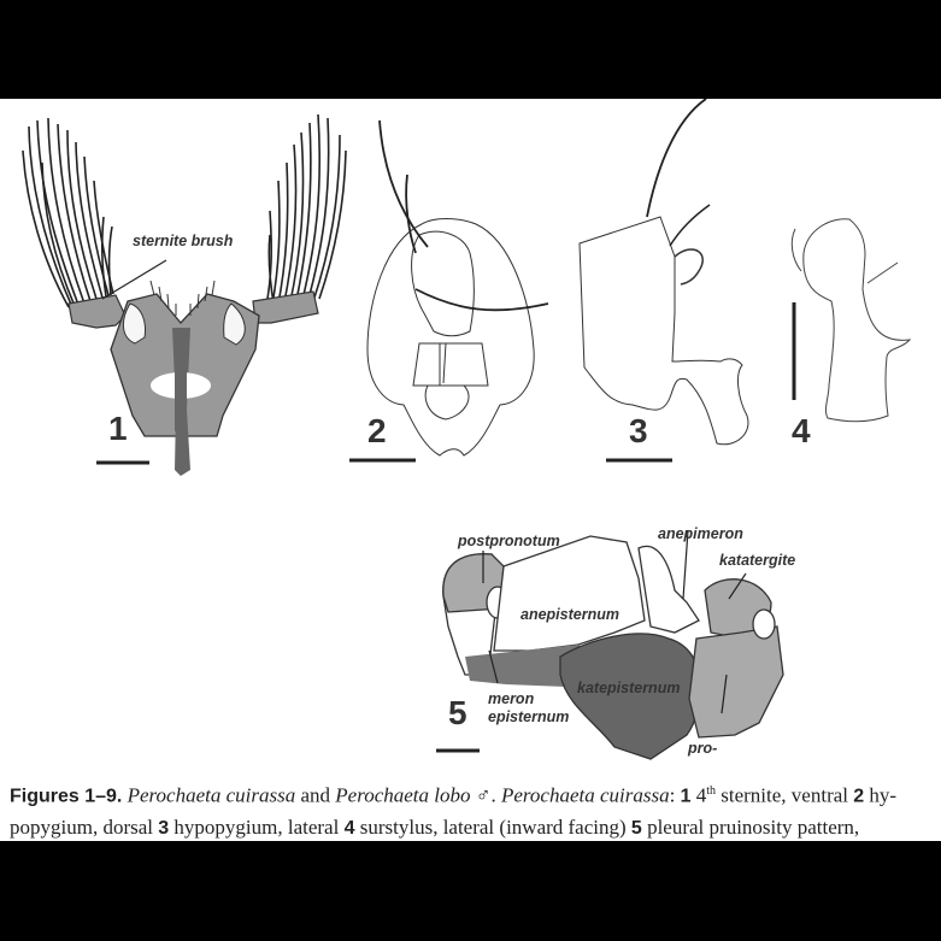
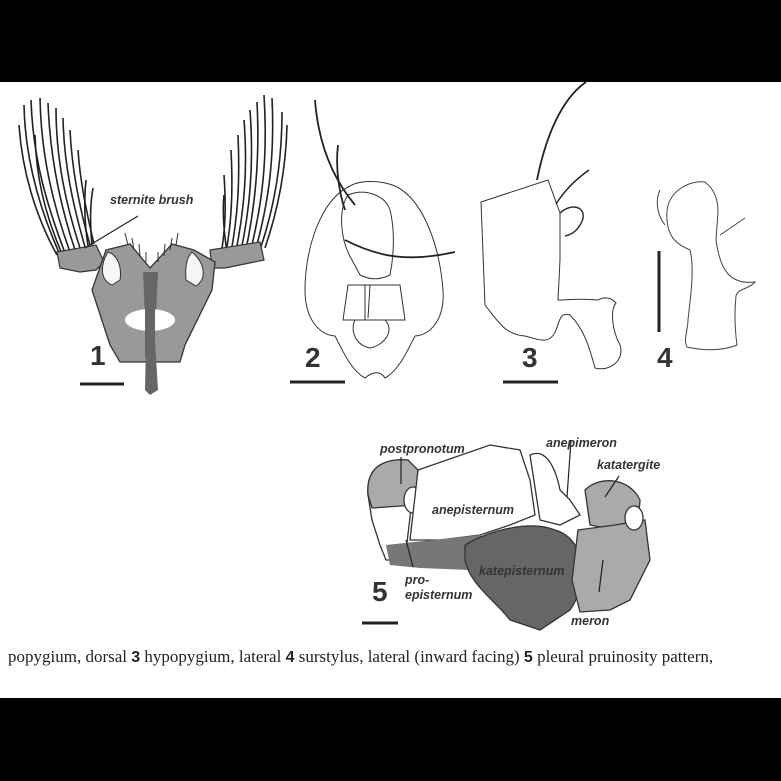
  sternite brush
  1
  2
  3
  4
  postpronotum
  anepimeron
  katatergite
  anepisternum
- meron
+ pro-
  episternum
  katepisternum
- pro-
+ meron
  5
- Figures 1–9. Perochaeta cuirassa and Perochaeta lobo ♂. Perochaeta cuirassa: 1 4th sternite, ventral 2 hy-
  popygium, dorsal 3 hypopygium, lateral 4 surstylus, lateral (inward facing) 5 pleural pruinosity pattern,
